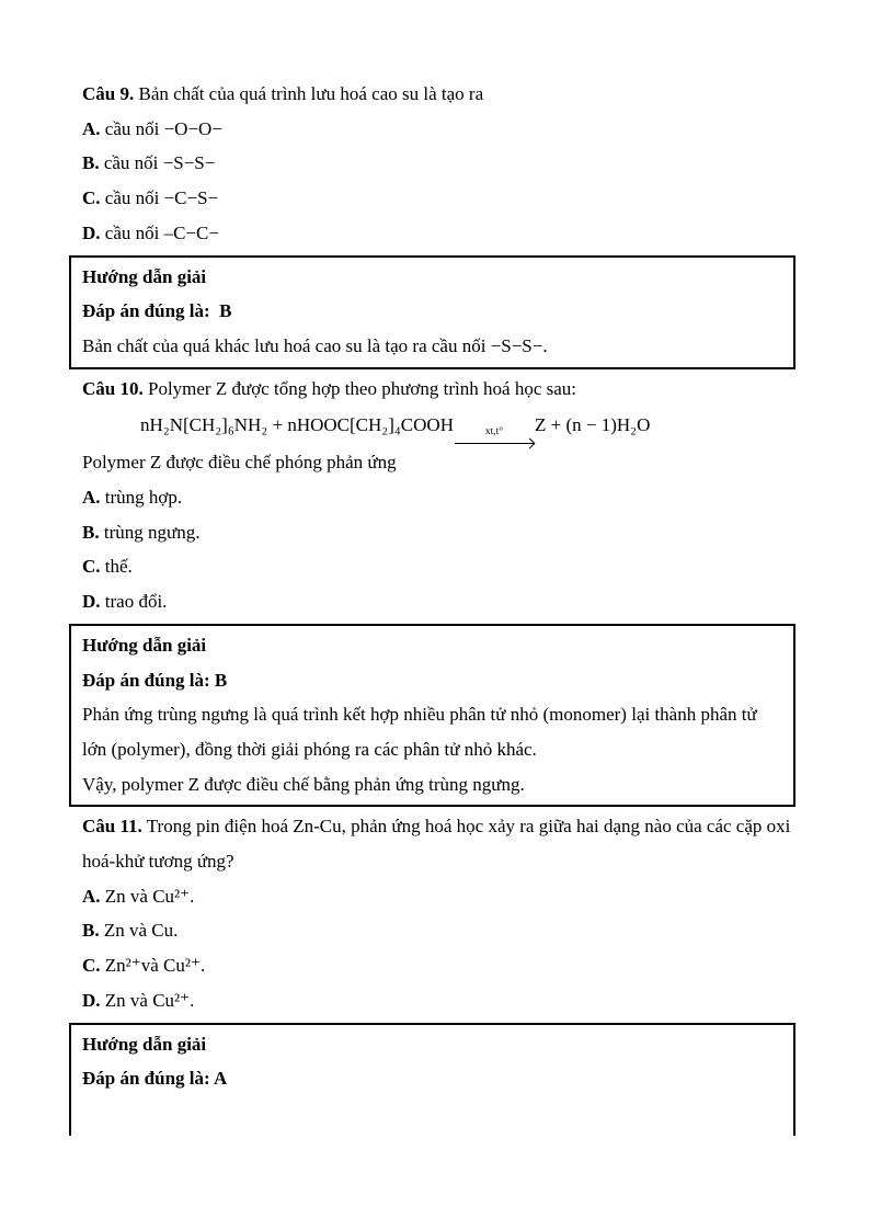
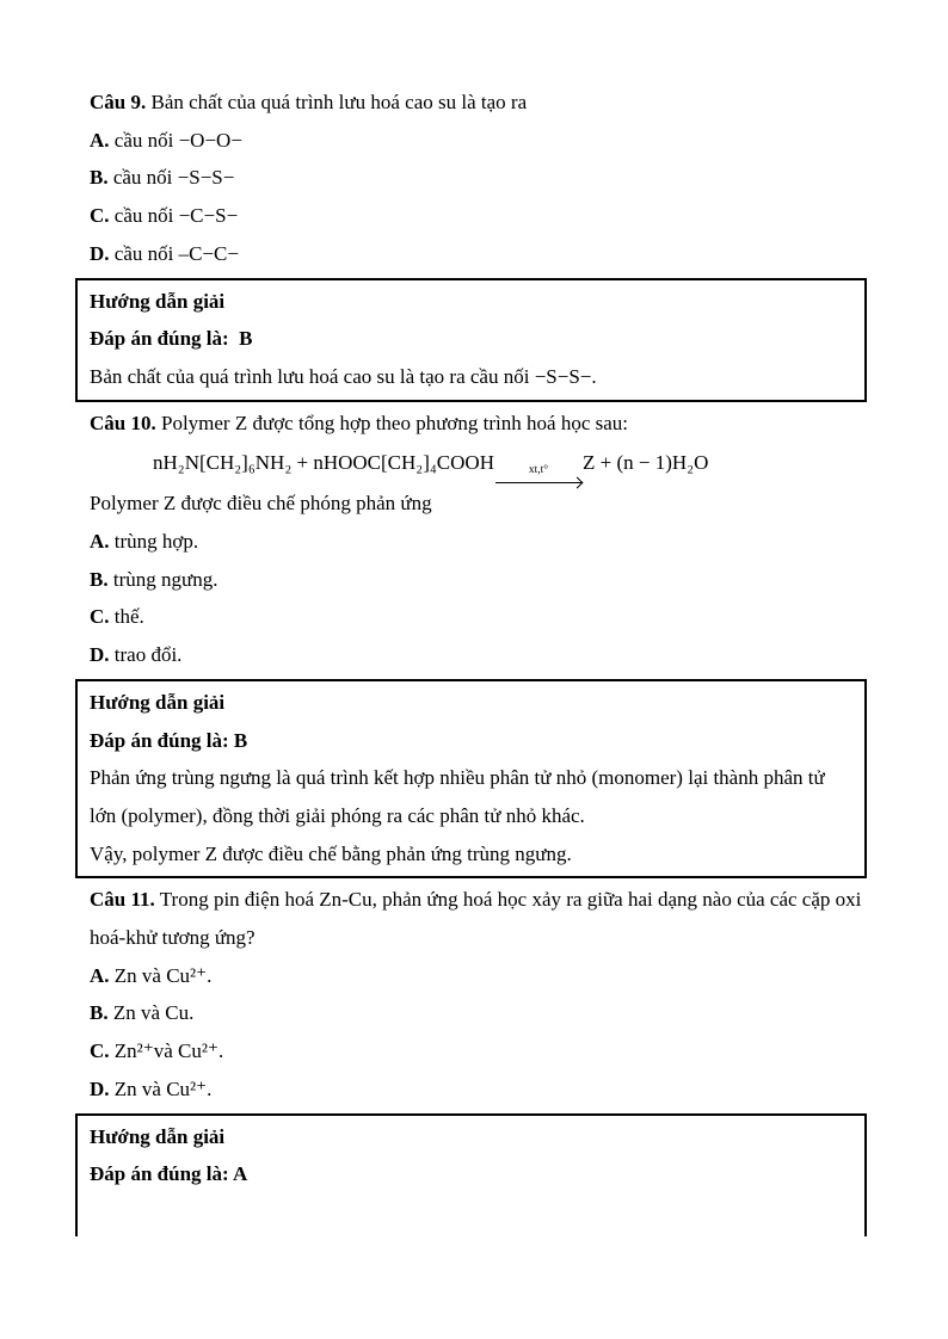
  Câu 9. Bản chất của quá trình lưu hoá cao su là tạo ra
  A. cầu nối −O−O−
  B. cầu nối −S−S−
  C. cầu nối −C−S−
  D. cầu nối –C−C−
  Hướng dẫn giải
  Đáp án đúng là: B
- Bản chất của quá khác lưu hoá cao su là tạo ra cầu nối −S−S−.
+ Bản chất của quá trình lưu hoá cao su là tạo ra cầu nối −S−S−.
  Câu 10. Polymer Z được tổng hợp theo phương trình hoá học sau:
  nH₂N[CH₂]₆NH₂ + nHOOC[CH₂]₄COOH
  xt,t°
  Z + (n − 1)H₂O
  Polymer Z được điều chế phóng phản ứng
  A. trùng hợp.
  B. trùng ngưng.
  C. thế.
  D. trao đổi.
  Hướng dẫn giải
  Đáp án đúng là: B
  Phản ứng trùng ngưng là quá trình kết hợp nhiều phân tử nhỏ (monomer) lại thành phân tử lớn (polymer), đồng thời giải phóng ra các phân tử nhỏ khác.
  Vậy, polymer Z được điều chế bằng phản ứng trùng ngưng.
  Câu 11. Trong pin điện hoá Zn-Cu, phản ứng hoá học xảy ra giữa hai dạng nào của các cặp oxi hoá-khử tương ứng?
  A. Zn và Cu²⁺.
  B. Zn và Cu.
  C. Zn²⁺và Cu²⁺.
  D. Zn và Cu²⁺.
  Hướng dẫn giải
  Đáp án đúng là: A
